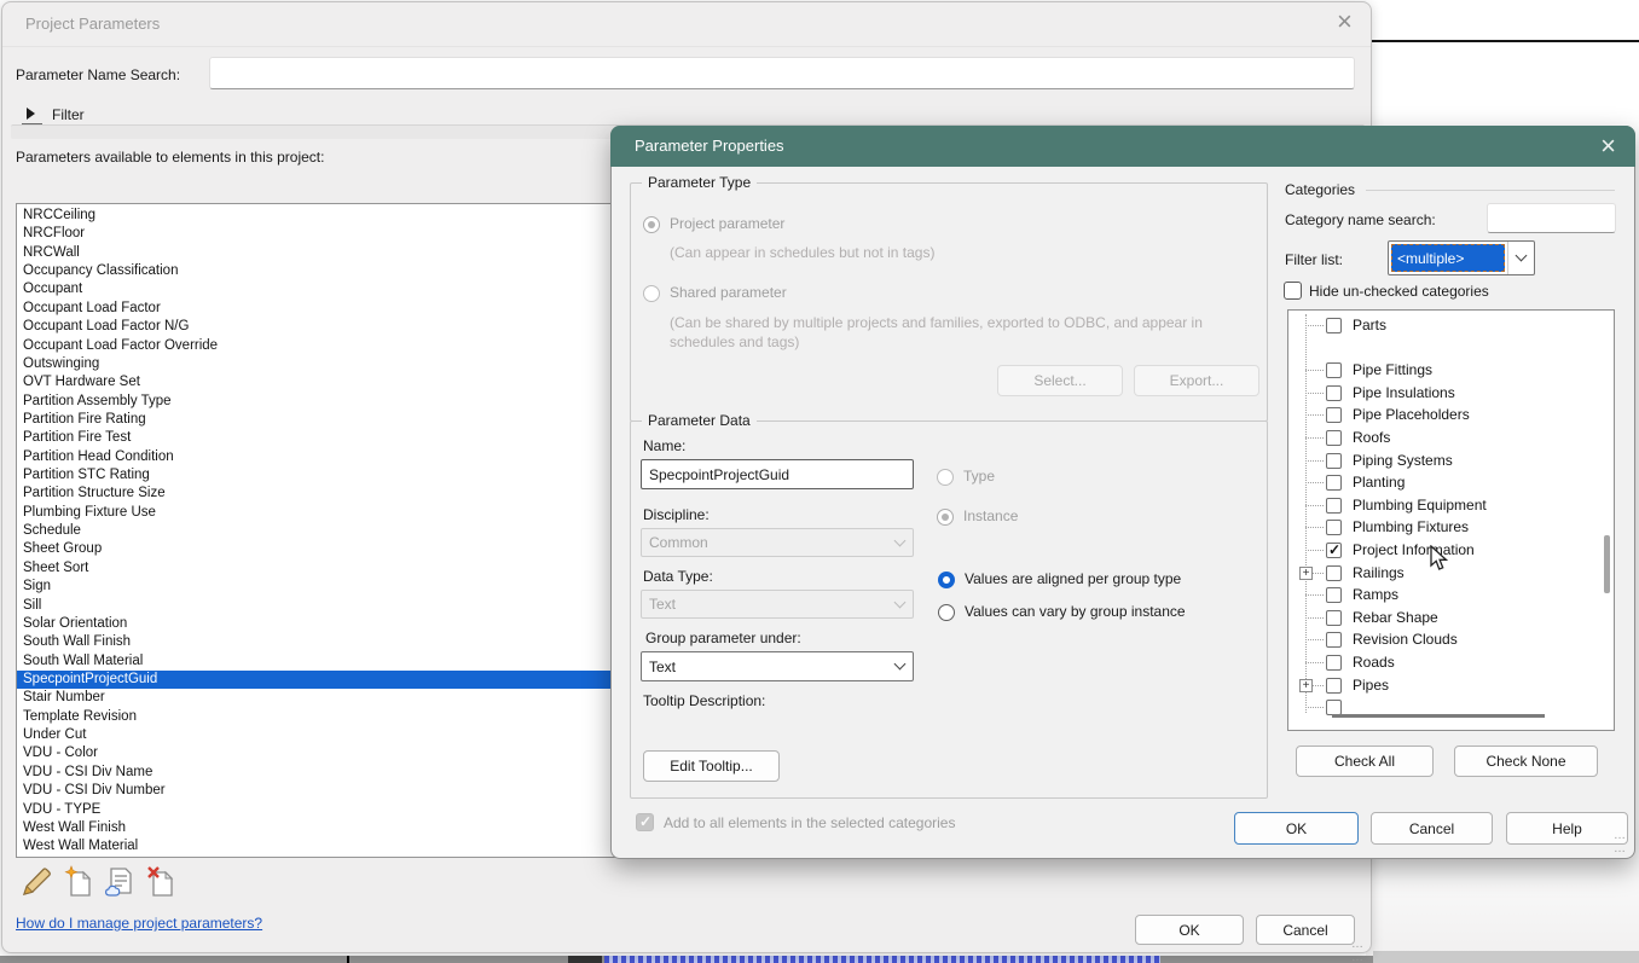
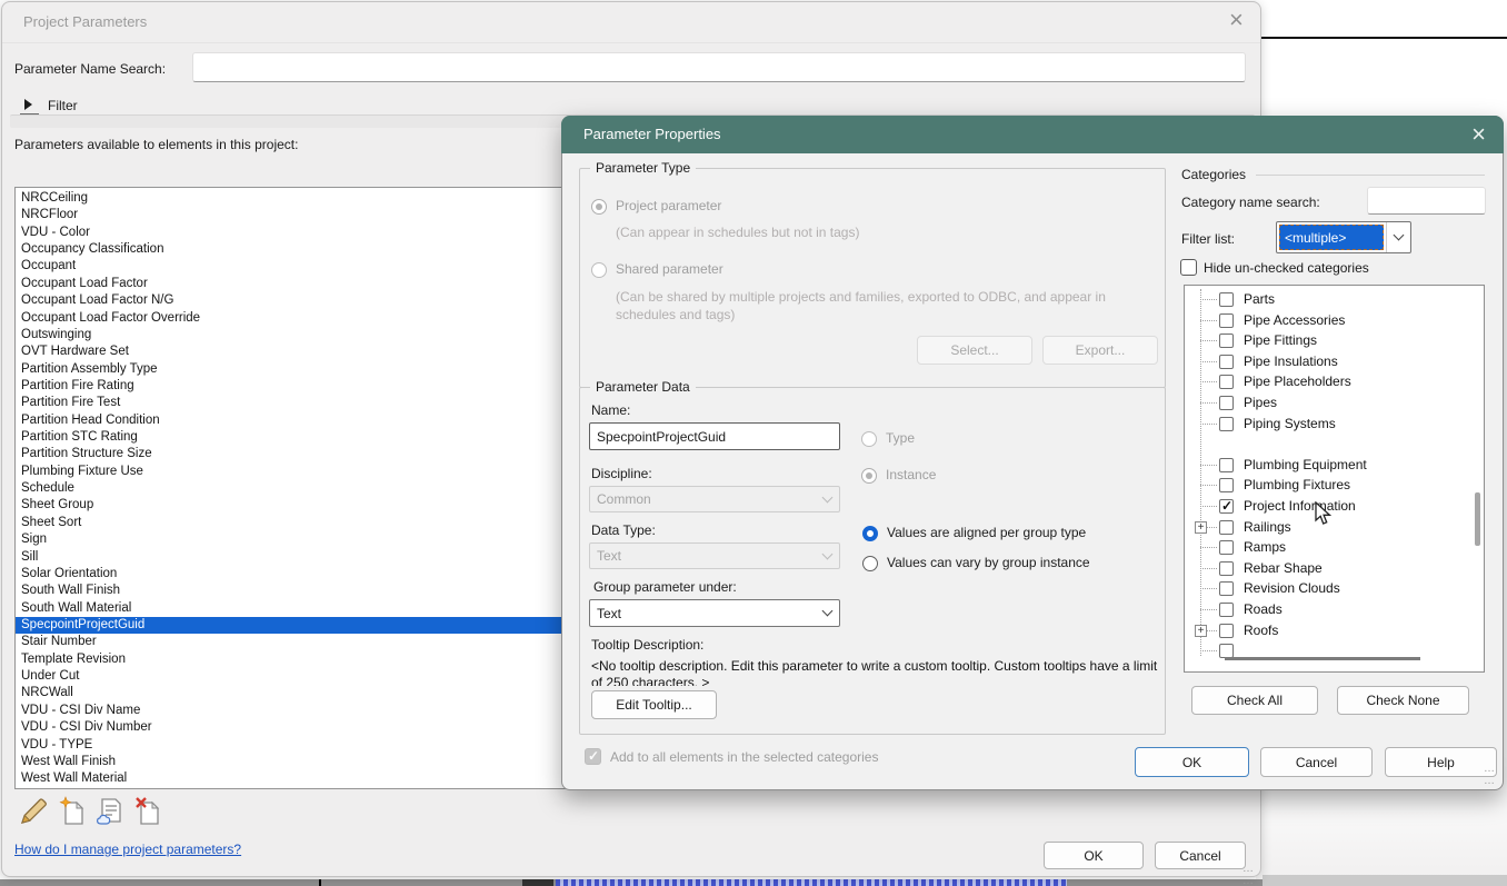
  Project Parameters
  ×
  Parameter Name Search:
  Filter
  Parameters available to elements in this project:
  NRCCeiling
  NRCFloor
- NRCWall
+ VDU - Color
  Occupancy Classification
  Occupant
  Occupant Load Factor
  Occupant Load Factor N/G
  Occupant Load Factor Override
  Outswinging
  OVT Hardware Set
  Partition Assembly Type
  Partition Fire Rating
  Partition Fire Test
  Partition Head Condition
  Partition STC Rating
  Partition Structure Size
  Plumbing Fixture Use
  Schedule
  Sheet Group
  Sheet Sort
  Sign
  Sill
  Solar Orientation
  South Wall Finish
  South Wall Material
  SpecpointProjectGuid
  Stair Number
  Template Revision
  Under Cut
- VDU - Color
+ NRCWall
  VDU - CSI Div Name
  VDU - CSI Div Number
  VDU - TYPE
  West Wall Finish
  West Wall Material
  How do I manage project parameters?
  OK
  Cancel
  …
  …
  Parameter Properties
  ×
  Parameter Type
  Project parameter
  (Can appear in schedules but not in tags)
  Shared parameter
  (Can be shared by multiple projects and families, exported to ODBC, and appear in schedules and tags)
  Select...
  Export...
  Parameter Data
  Name:
  SpecpointProjectGuid
  Discipline:
  Common
  Data Type:
  Text
  Group parameter under:
  Text
  Type
  Instance
  Values are aligned per group type
  Values can vary by group instance
  Tooltip Description:
+ <No tooltip description. Edit this parameter to write a custom tooltip. Custom tooltips have a limit of 250 characters. >
  Edit Tooltip...
  Add to all elements in the selected categories
  Categories
  Category name search:
  Filter list:
  <multiple>
  Hide un-checked categories
  Parts
+ Pipe Accessories
  Pipe Fittings
  Pipe Insulations
  Pipe Placeholders
- Roofs
+ Pipes
  Piping Systems
- Planting
  Plumbing Equipment
  Plumbing Fixtures
  Project Information
  +
  Railings
  Ramps
  Rebar Shape
  Revision Clouds
  Roads
  +
- Pipes
+ Roofs
  Check All
  Check None
  OK
  Cancel
  Help
  …
  …
